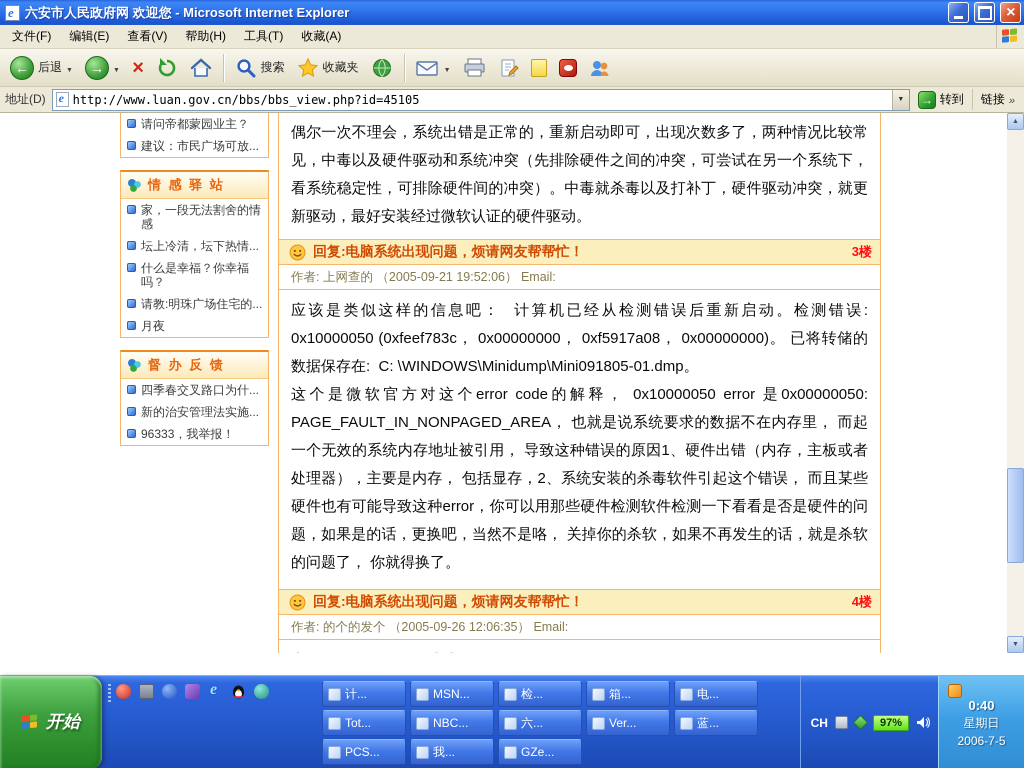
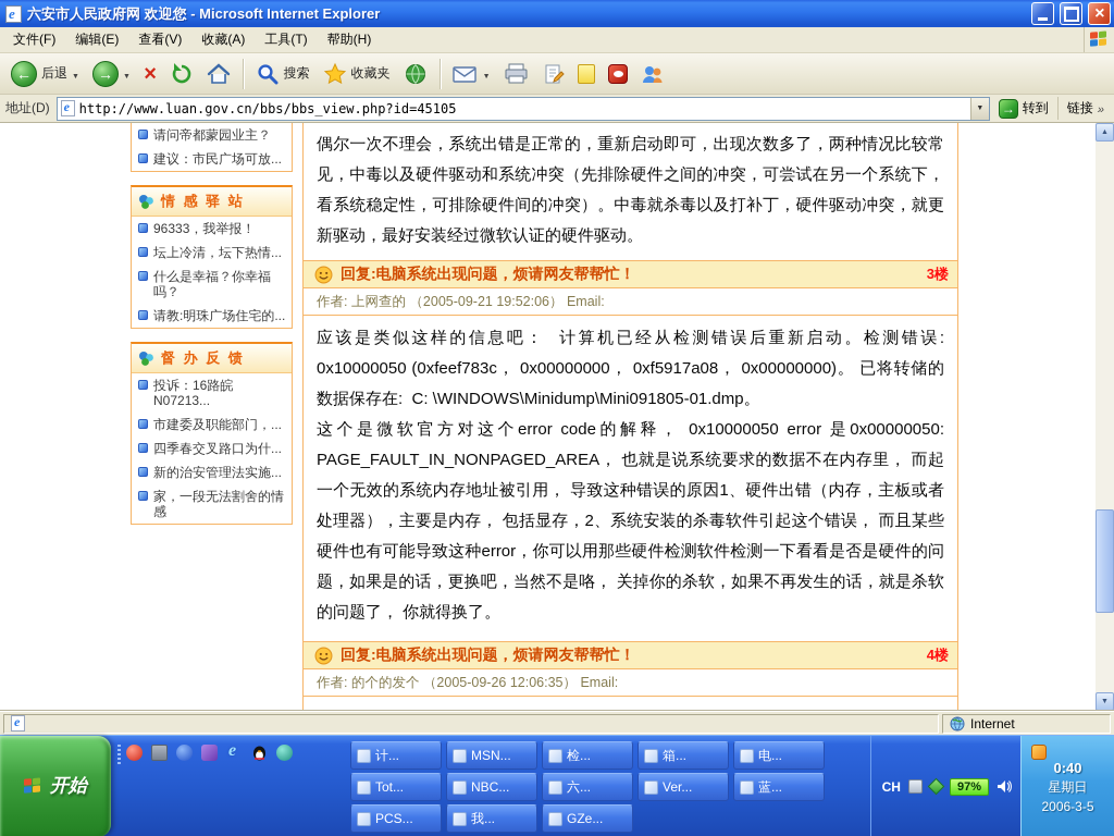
  六安市人民政府网 欢迎您 - Microsoft Internet Explorer
  文件(F)
  编辑(E)
  查看(V)
- 帮助(H)
+ 收藏(A)
  工具(T)
- 收藏(A)
+ 帮助(H)
  后退
  搜索
  收藏夹
  地址(D)
  http://www.luan.gov.cn/bbs/bbs_view.php?id=45105
  转到
  链接
  请问帝都蒙园业主？
  建议：市民广场可放...
  情 感 驿 站
- 家，一段无法割舍的情感
+ 96333，我举报！
  坛上冷清，坛下热情...
  什么是幸福？你幸福吗？
  请教:明珠广场住宅的...
- 月夜
  督 办 反 馈
+ 投诉：16路皖N07213...
+ 市建委及职能部门，...
  四季春交叉路口为什...
  新的治安管理法实施...
- 96333，我举报！
+ 家，一段无法割舍的情感
  偶尔一次不理会，系统出错是正常的，重新启动即可，出现次数多了，两种情况比较常见，中毒以及硬件驱动和系统冲突（先排除硬件之间的冲突，可尝试在另一个系统下，看系统稳定性，可排除硬件间的冲突）。中毒就杀毒以及打补丁，硬件驱动冲突，就更新驱动，最好安装经过微软认证的硬件驱动。
  回复:电脑系统出现问题，烦请网友帮帮忙！
  3楼
  作者: 上网查的 （2005-09-21 19:52:06） Email:
  应该是类似这样的信息吧： 计算机已经从检测错误后重新启动。检测错误: 0x10000050 (0xfeef783c， 0x00000000， 0xf5917a08， 0x00000000)。 已将转储的数据保存在: C: \WINDOWS\Minidump\Mini091805-01.dmp。
  这个是微软官方对这个error code的解释， 0x10000050 error 是0x00000050: PAGE_FAULT_IN_NONPAGED_AREA， 也就是说系统要求的数据不在内存里， 而起一个无效的系统内存地址被引用， 导致这种错误的原因1、硬件出错（内存，主板或者处理器），主要是内存， 包括显存，2、系统安装的杀毒软件引起这个错误， 而且某些硬件也有可能导致这种error，你可以用那些硬件检测软件检测一下看看是否是硬件的问题，如果是的话，更换吧，当然不是咯， 关掉你的杀软，如果不再发生的话，就是杀软的问题了， 你就得换了。
  回复:电脑系统出现问题，烦请网友帮帮忙！
  4楼
  作者: 的个的发个 （2005-09-26 12:06:35） Email:
+ Internet
  开始
  计...
  MSN...
  检...
  箱...
  电...
  Tot...
  NBC...
  六...
  Ver...
  蓝...
  PCS...
  我...
  GZe...
  CH
  97%
  0:40
  星期日
- 2006-7-5
+ 2006-3-5
